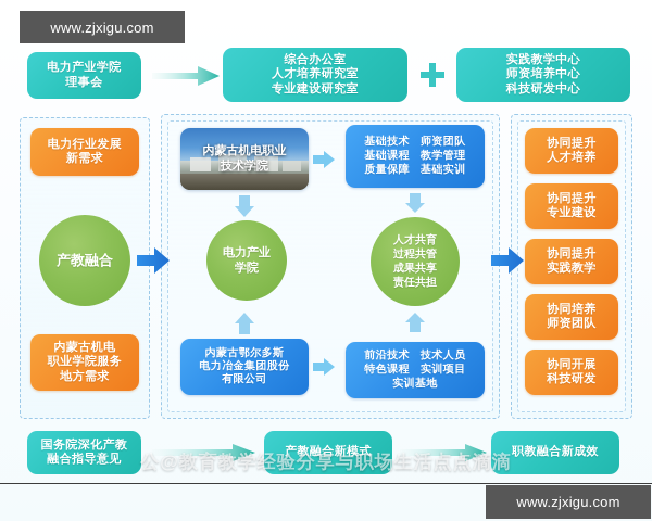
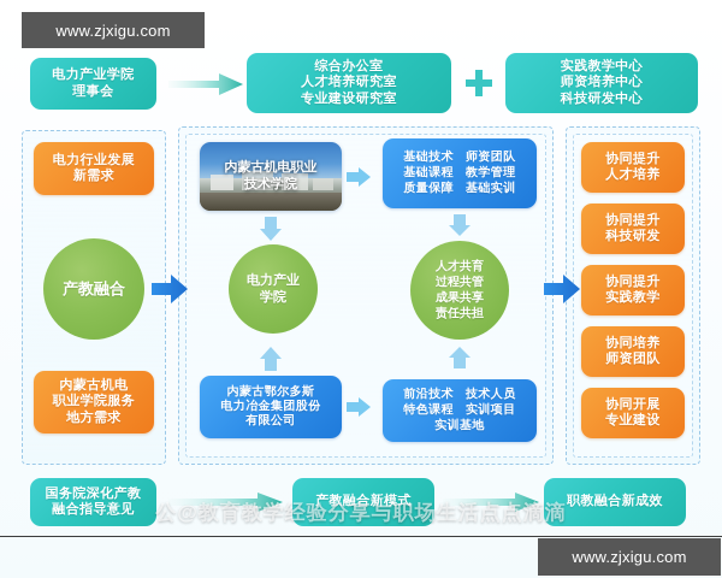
  电力产业学院
  理事会
  综合办公室
  人才培养研究室
  专业建设研究室
  实践教学中心
  师资培养中心
  科技研发中心
  电力行业发展
  新需求
  产教融合
  内蒙古机电
  职业学院服务
  地方需求
  内蒙古机电职业
  技术学院
  电力产业
  学院
  内蒙古鄂尔多斯
  电力冶金集团股份
  有限公司
  基础技术
  师资团队
  基础课程
  教学管理
  质量保障
  基础实训
  人才共育
  过程共管
  成果共享
  责任共担
  前沿技术
  技术人员
  特色课程
  实训项目
  实训基地
  协同提升
  人才培养
  协同提升
- 专业建设
+ 科技研发
  协同提升
  实践教学
  协同培养
  师资团队
  协同开展
- 科技研发
+ 专业建设
  国务院深化产教
  融合指导意见
  产教融合新模式
  职教融合新成效
  www.zjxigu.com
  www.zjxigu.com
  公@教育教学经验分享与职场生活点点滴滴
